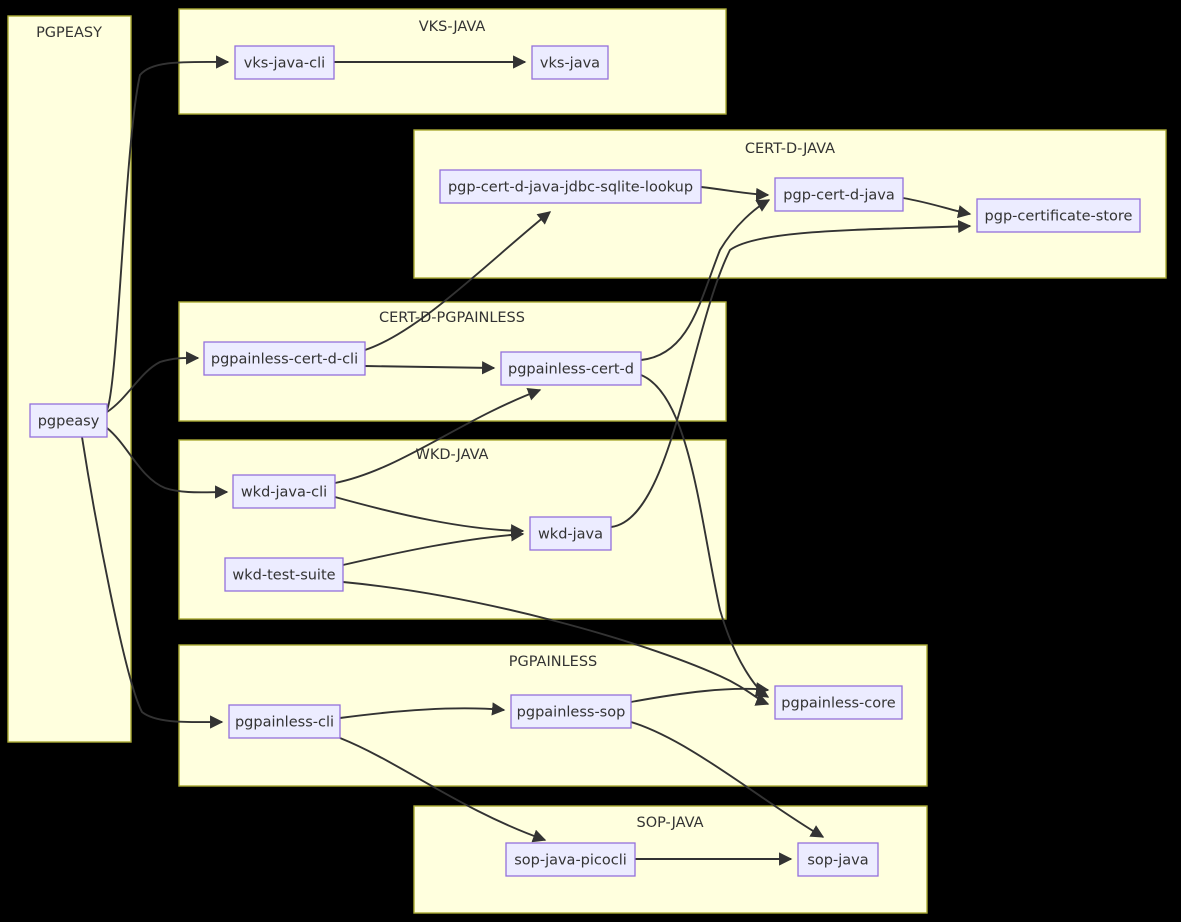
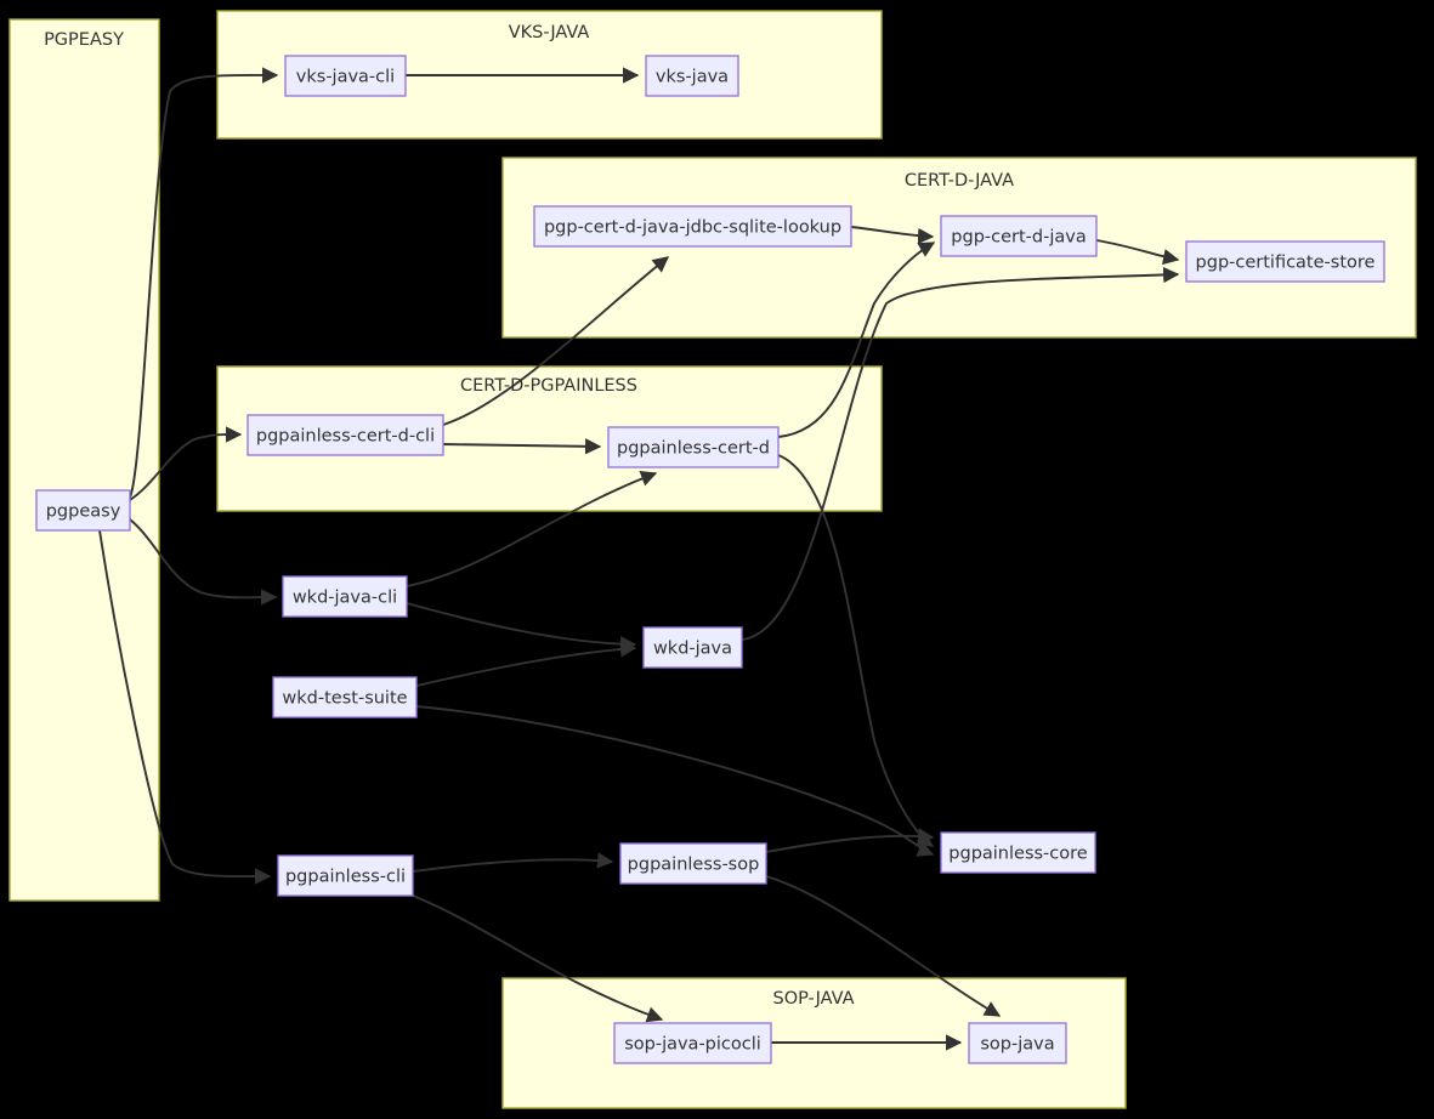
  PGPEASY
  VKS-JAVA
  CERT-D-JAVA
  CERT-D-PGPAINLESS
- WKD-JAVA
- PGPAINLESS
  SOP-JAVA
  pgpeasy
  vks-java-cli
  vks-java
  pgp-cert-d-java-jdbc-sqlite-lookup
  pgp-cert-d-java
  pgp-certificate-store
  pgpainless-cert-d-cli
  pgpainless-cert-d
  wkd-java-cli
  wkd-java
  wkd-test-suite
  pgpainless-cli
  pgpainless-sop
  pgpainless-core
  sop-java-picocli
  sop-java
